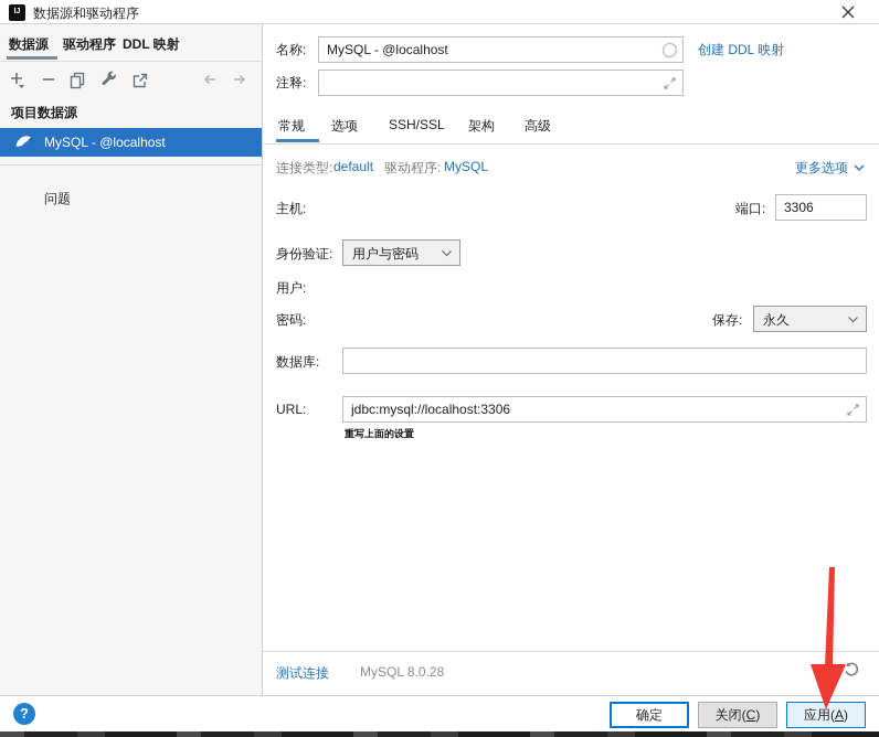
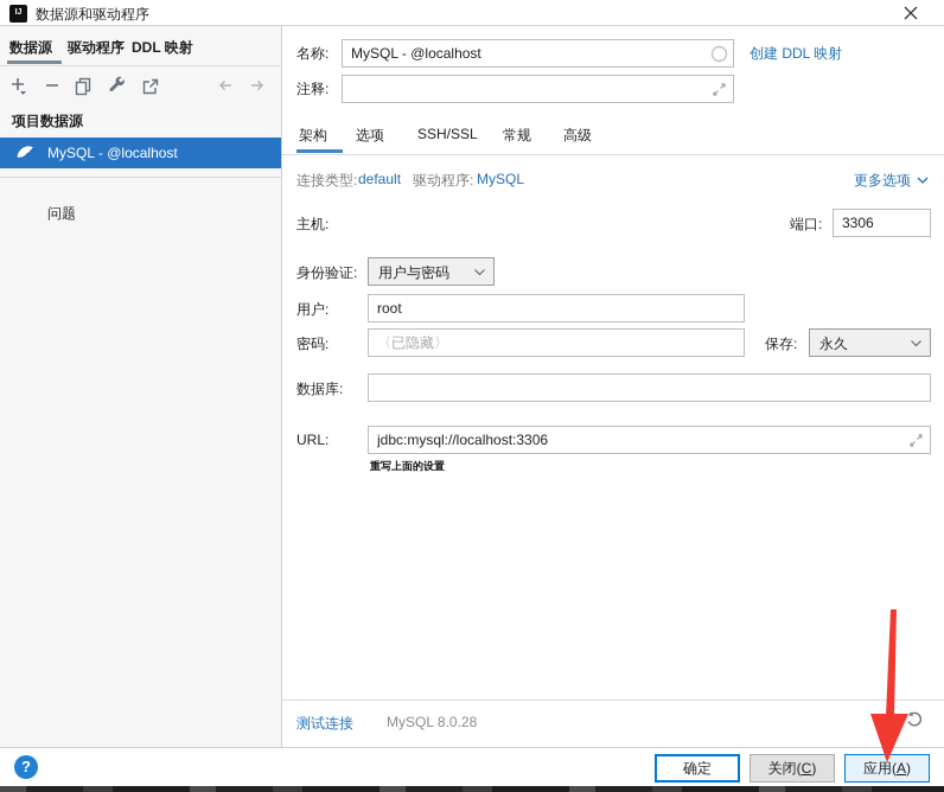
  数据源和驱动程序
  数据源
  驱动程序
  DDL 映射
  项目数据源
  MySQL - @localhost
  问题
  名称:
  MySQL - @localhost
  创建 DDL 映射
  注释:
- 常规
+ 架构
  选项
  SSH/SSL
- 架构
+ 常规
  高级
  连接类型:
  default
  驱动程序:
  MySQL
  更多选项
  主机:
  端口:
  3306
  身份验证:
  用户与密码
  用户:
+ root
  密码:
+ 〈已隐藏〉
  保存:
  永久
  数据库:
  URL:
  jdbc:mysql://localhost:3306
  重写上面的设置
  测试连接
  MySQL 8.0.28
  ?
  确定
  关闭(C)
  应用(A)
